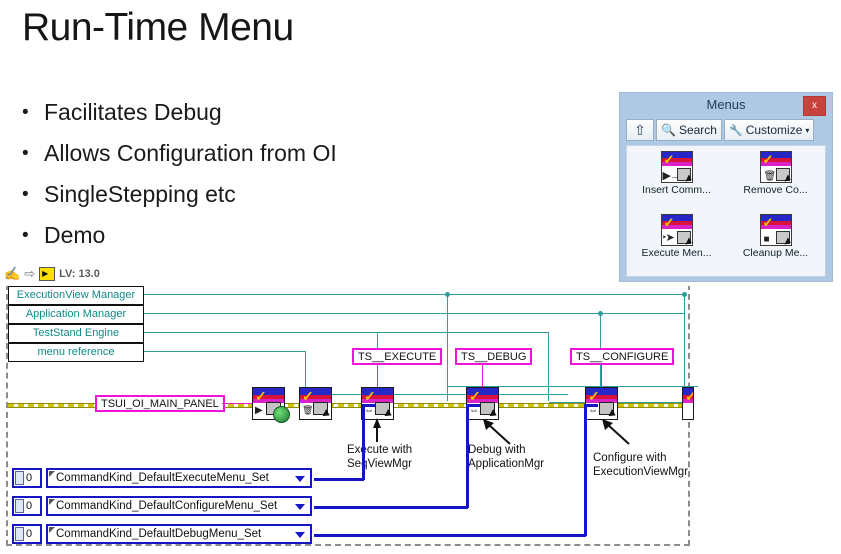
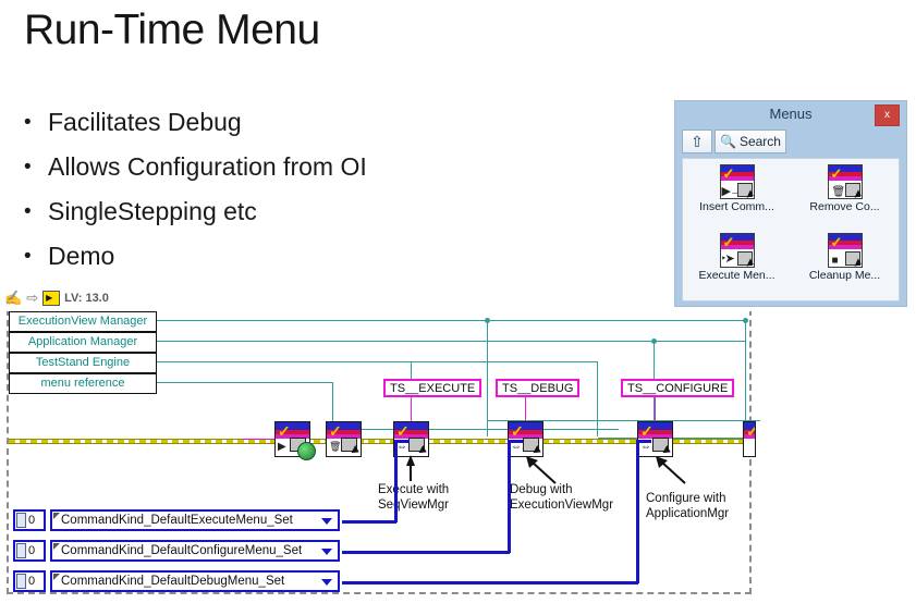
  Run-Time Menu
  Facilitates Debug
  Allows Configuration from OI
  SingleStepping etc
  Demo
  Menus
  x
  ⇧
  🔍
  Search
- 🔧
- Customize
- ▾
  ✓
  ▶→
  Insert Comm...
  ✓
  🗑
  Remove Co...
  ✓
  ‣➤
  Execute Men...
  ✓
  ■
  Cleanup Me...
  ✍
  ⇨
  ▶
  LV: 13.0
  ExecutionView Manager
  Application Manager
  TestStand Engine
  menu reference
- TSUI_OI_MAIN_PANEL
  TS__EXECUTE
  TS__DEBUG
  TS__CONFIGURE
  ✓
  ▶
  ✓
  🗑
  ✓
  ✓
  ✓
  ✓
  Excute with
  SeViewMgr
  Debug with
- ApplicationMgr
+ ExecutionViewMgr
  Configure with
- ExecutionViewMgr
+ ApplicationMgr
  0
  CommandKind_DefaultExecuteMenu_Set
  0
  CommandKind_DefaultConfigureMenu_Set
  0
  CommandKind_DefaultDebugMenu_Set
